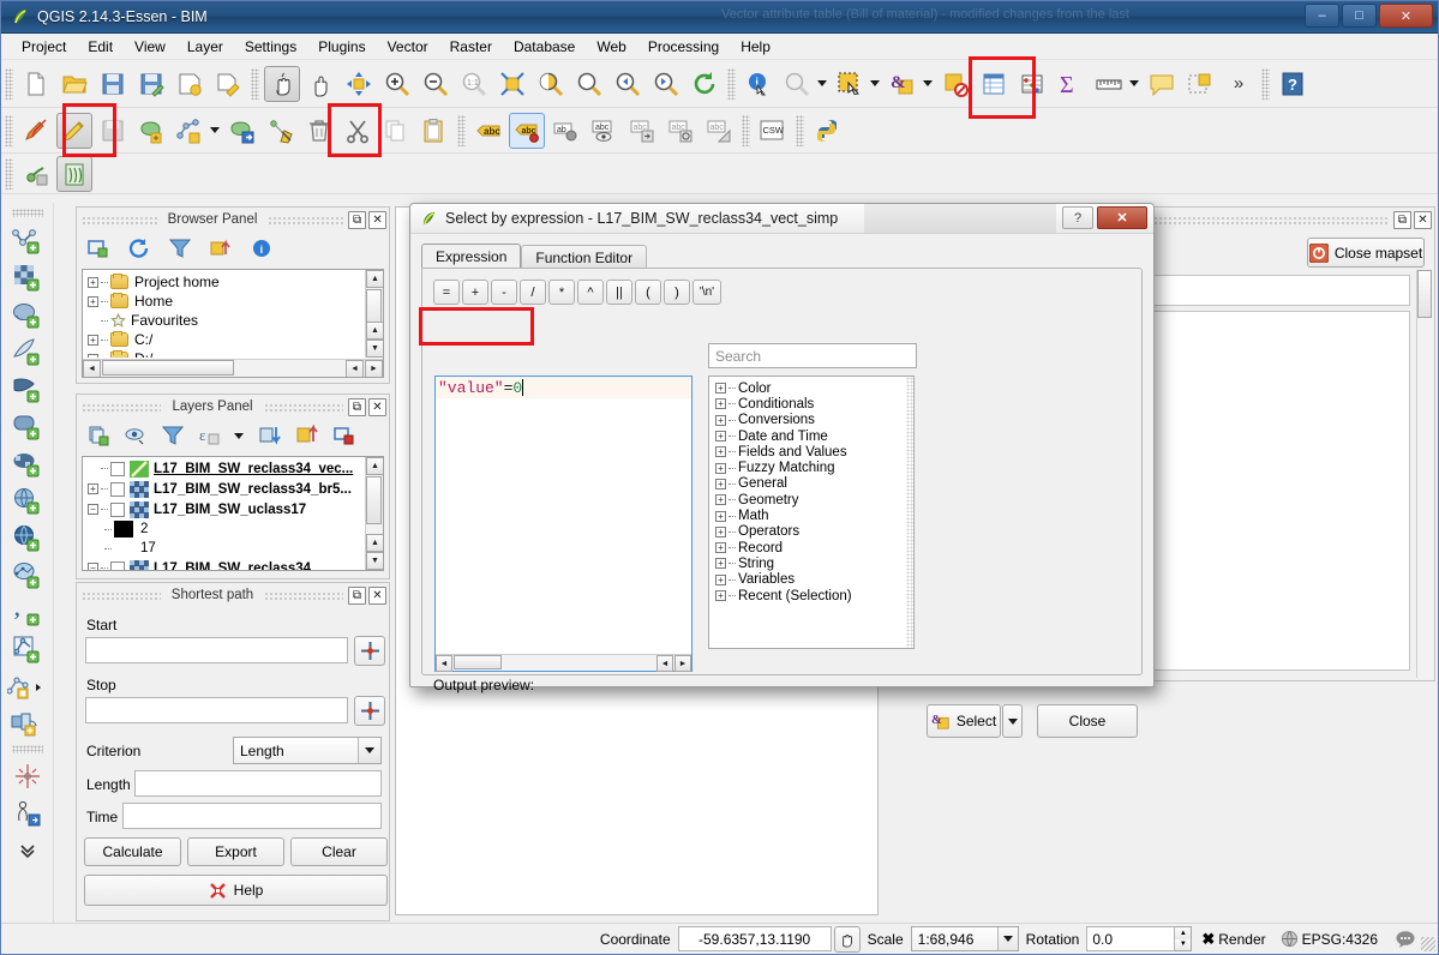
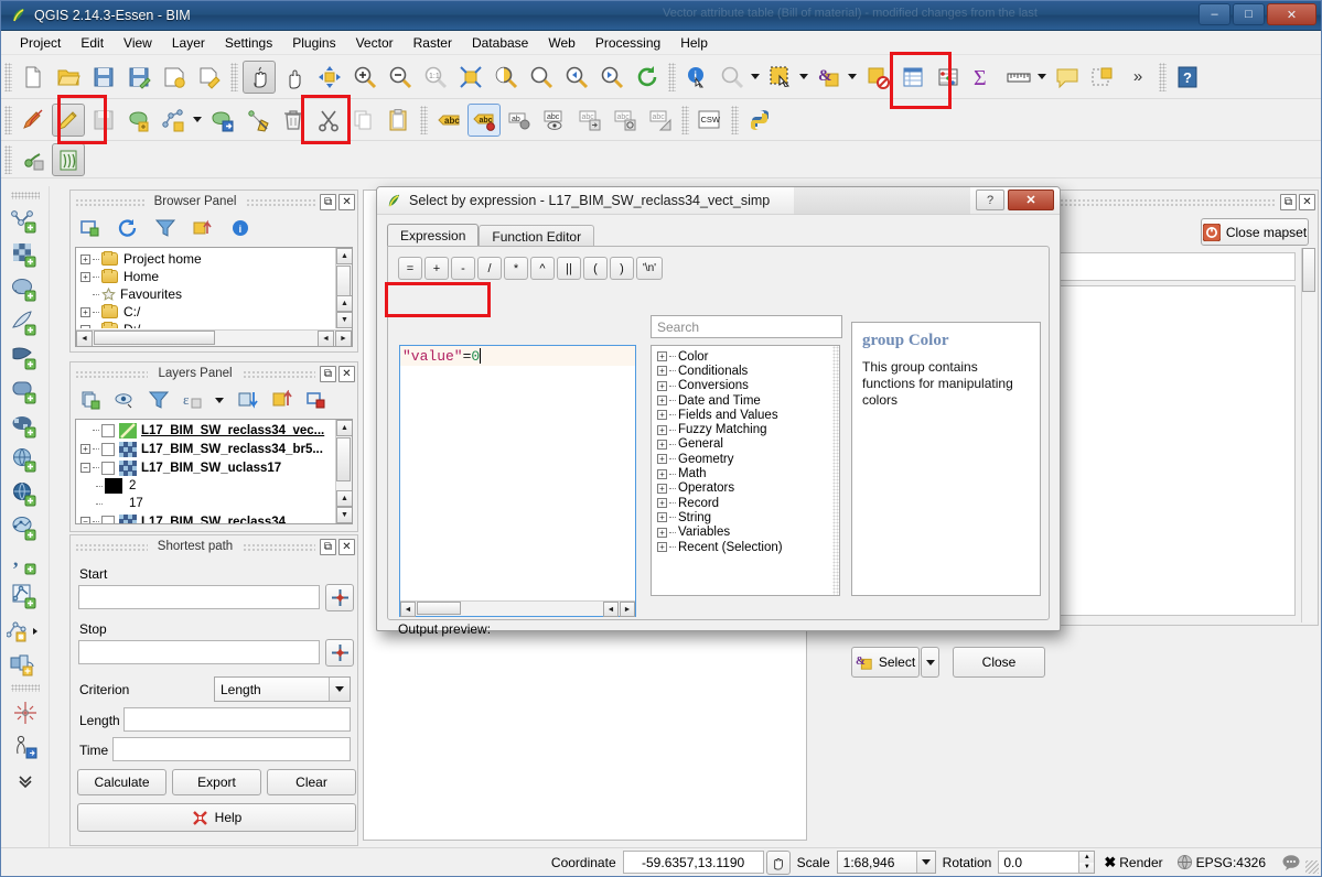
  QGIS 2.14.3-Essen - BIM
  Vector attribute table (Bill of material) - modified changes from the last
  –
  □
  ✕
  Project
  Edit
  View
  Layer
  Settings
  Plugins
  Vector
  Raster
  Database
  Web
  Processing
  Help
  i
  &
  Σ
  »
  ?
  abc
  CSW
  ,
  Browser Panel
  ⧉
  ✕
  i
  +
  Project home
  +
  Home
  Favourites
  +
  C:/
  Layers Panel
  ⧉
  ✕
  ε
  L17_BIM_SW_reclass34_vec...
  +
  L17_BIM_SW_reclass34_br5...
  −
  L17_BIM_SW_uclass17
  2
  17
  −
  L17_BIM_SW_reclass34
  Shortest path
  ⧉
  ✕
  Start
  Stop
  Criterion
  Length
  Length
  Time
  Calculate
  Export
  Clear
  Help
  ⧉
  ✕
  Close mapset
  Select by expression - L17_BIM_SW_reclass34_vect_simp
  ?
  ✕
  Expression
  Function Editor
  =
  +
  -
  /
  *
  ^
  ||
  (
  )
  '\n'
  Search
  "value"
  =
  0
  +
  Color
  +
  Conditionals
  +
  Conversions
  +
  Date and Time
  +
  Fields and Values
  +
  Fuzzy Matching
  +
  General
  +
  Geometry
  +
  Math
  +
  Operators
  +
  Record
  +
  String
  +
  Variables
  +
  Recent (Selection)
+ group Color
+ This group contains functions for manipulating colors
  Output preview:
  &
  Select
  Close
  Coordinate
  -59.6357,13.1190
  Scale
  1:68,946
  Rotation
  0.0
  ✖
  Render
  EPSG:4326
